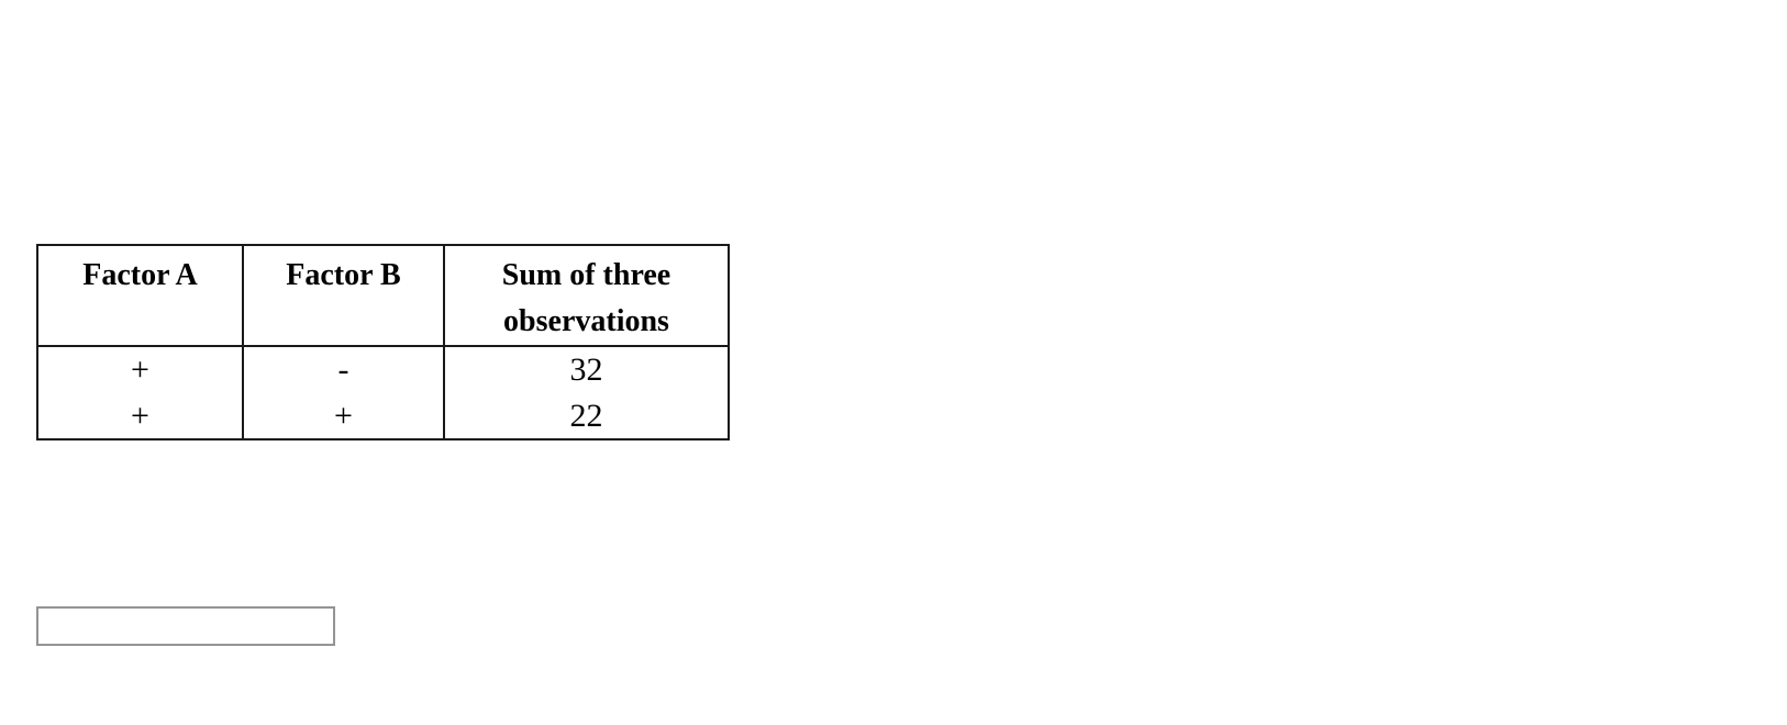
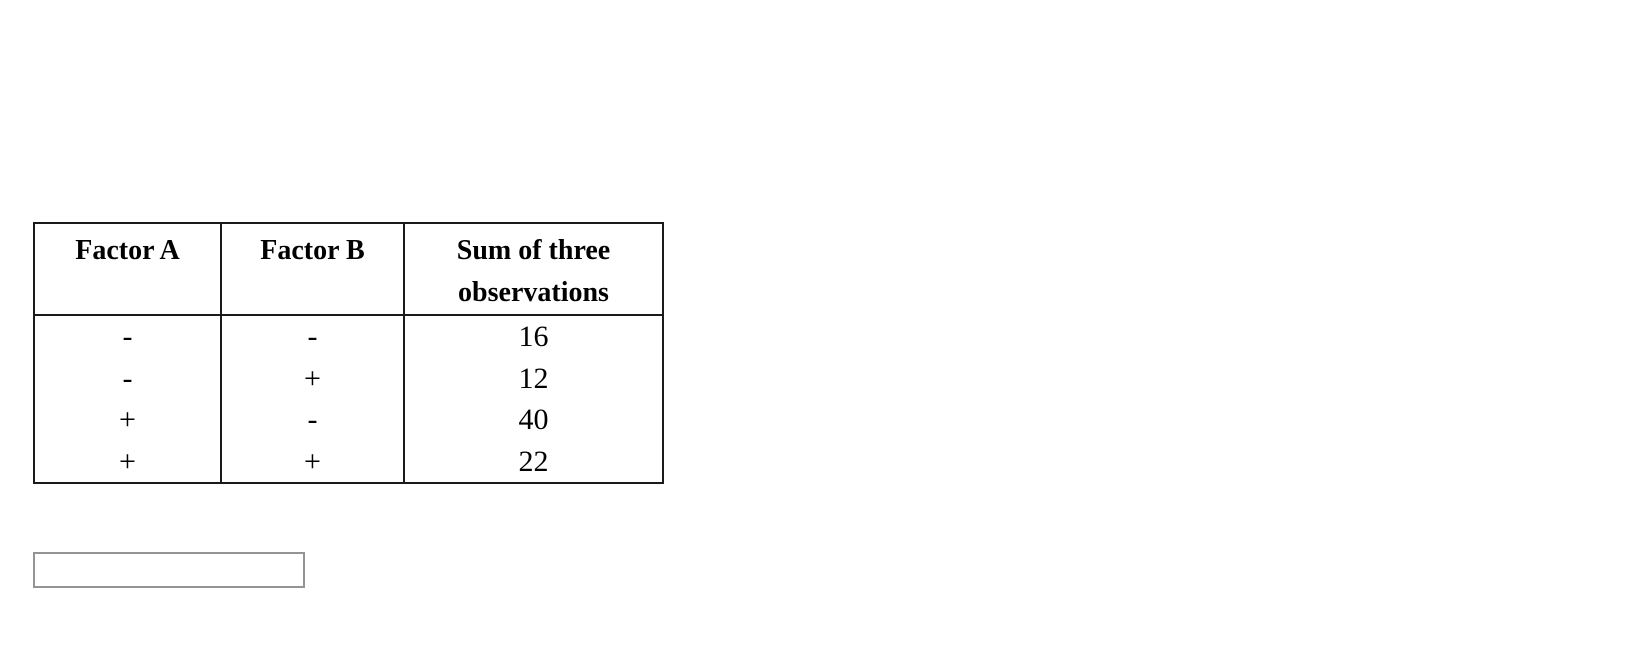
  Factor A	Factor B	Sum of three observations
+ -	-	16
+ -	+	12
- +	-	32
+ +	-	40
  +	+	22
